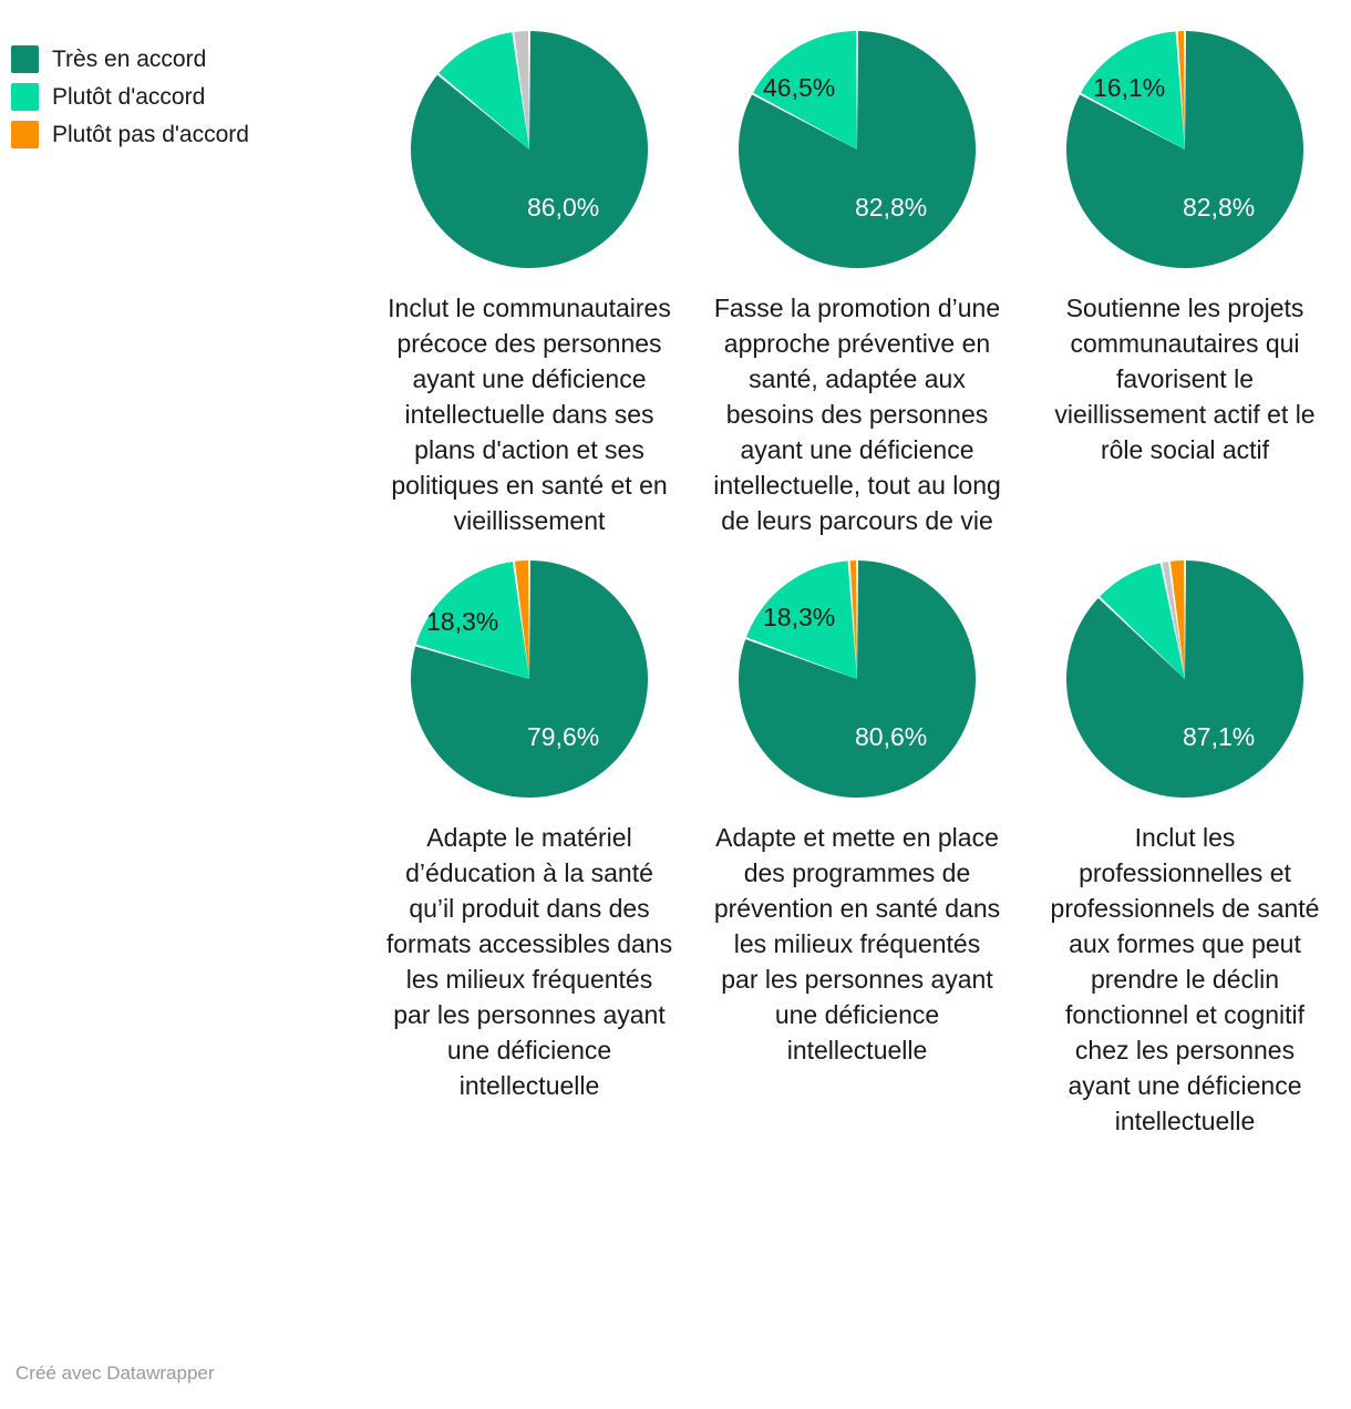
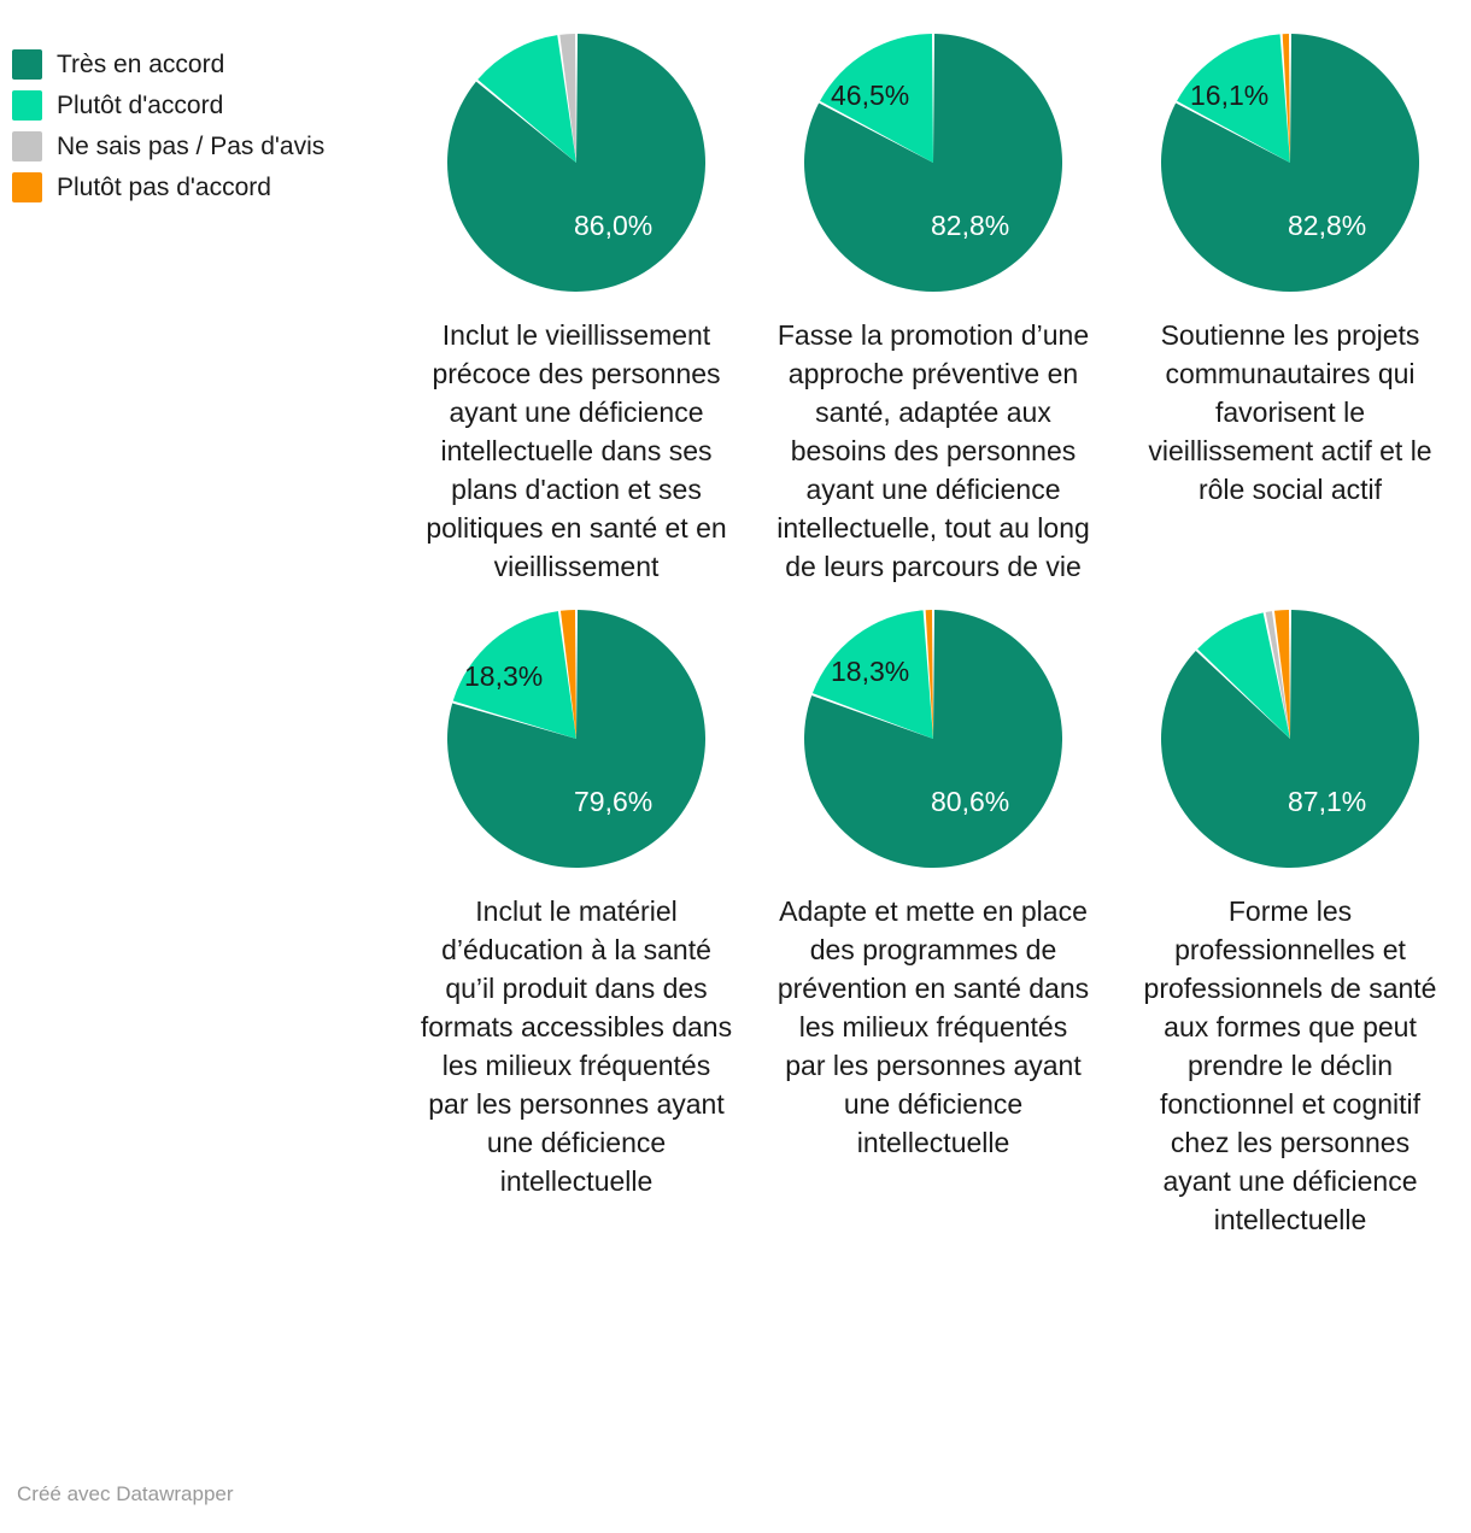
  Très en accord
  Plutôt d'accord
+ Ne sais pas / Pas d'avis
  Plutôt pas d'accord
  86,0%
- Inclut le communautaires précoce des personnes ayant une déficience intellectuelle dans ses plans d'action et ses politiques en santé et en vieillissement
+ Inclut le vieillissement précoce des personnes ayant une déficience intellectuelle dans ses plans d'action et ses politiques en santé et en vieillissement
  82,8%
  46,5%
  Fasse la promotion d’une approche préventive en santé, adaptée aux besoins des personnes ayant une déficience intellectuelle, tout au long de leurs parcours de vie
  82,8%
  16,1%
  Soutienne les projets communautaires qui favorisent le vieillissement actif et le rôle social actif
  79,6%
  18,3%
- Adapte le matériel d’éducation à la santé qu’il produit dans des formats accessibles dans les milieux fréquentés par les personnes ayant une déficience intellectuelle
+ Inclut le matériel d’éducation à la santé qu’il produit dans des formats accessibles dans les milieux fréquentés par les personnes ayant une déficience intellectuelle
  80,6%
  18,3%
  Adapte et mette en place des programmes de prévention en santé dans les milieux fréquentés par les personnes ayant une déficience intellectuelle
  87,1%
- Inclut les professionnelles et professionnels de santé aux formes que peut prendre le déclin fonctionnel et cognitif chez les personnes ayant une déficience intellectuelle
+ Forme les professionnelles et professionnels de santé aux formes que peut prendre le déclin fonctionnel et cognitif chez les personnes ayant une déficience intellectuelle
  Créé avec Datawrapper
